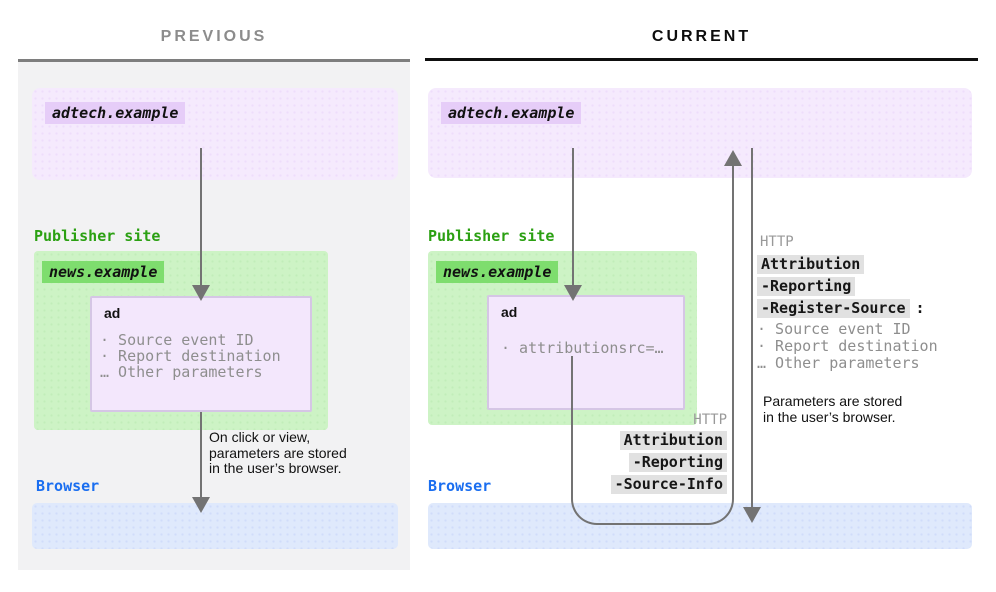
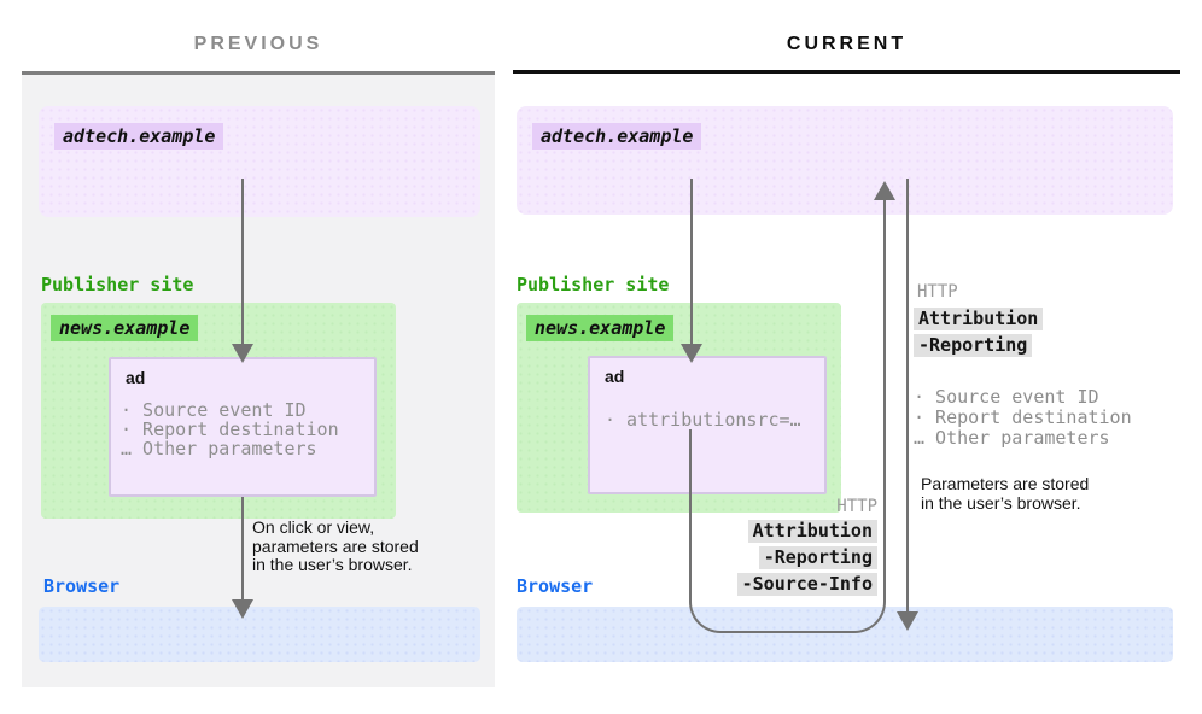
  PREVIOUS
  CURRENT
  adtech.example
  Publisher site
  news.example
  ad
  · Source event ID
  · Report destination
  … Other parameters
  On click or view,
  parameters are stored
  in the user’s browser.
  Browser
  adtech.example
  Publisher site
  news.example
  ad
  · attributionsrc=…
  HTTP
  Attribution
  -Reporting
- -Register-Source
- :
  · Source event ID
  · Report destination
  … Other parameters
  Parameters are stored
  in the user’s browser.
  HTTP
  Attribution
  -Reporting
  -Source-Info
  Browser
